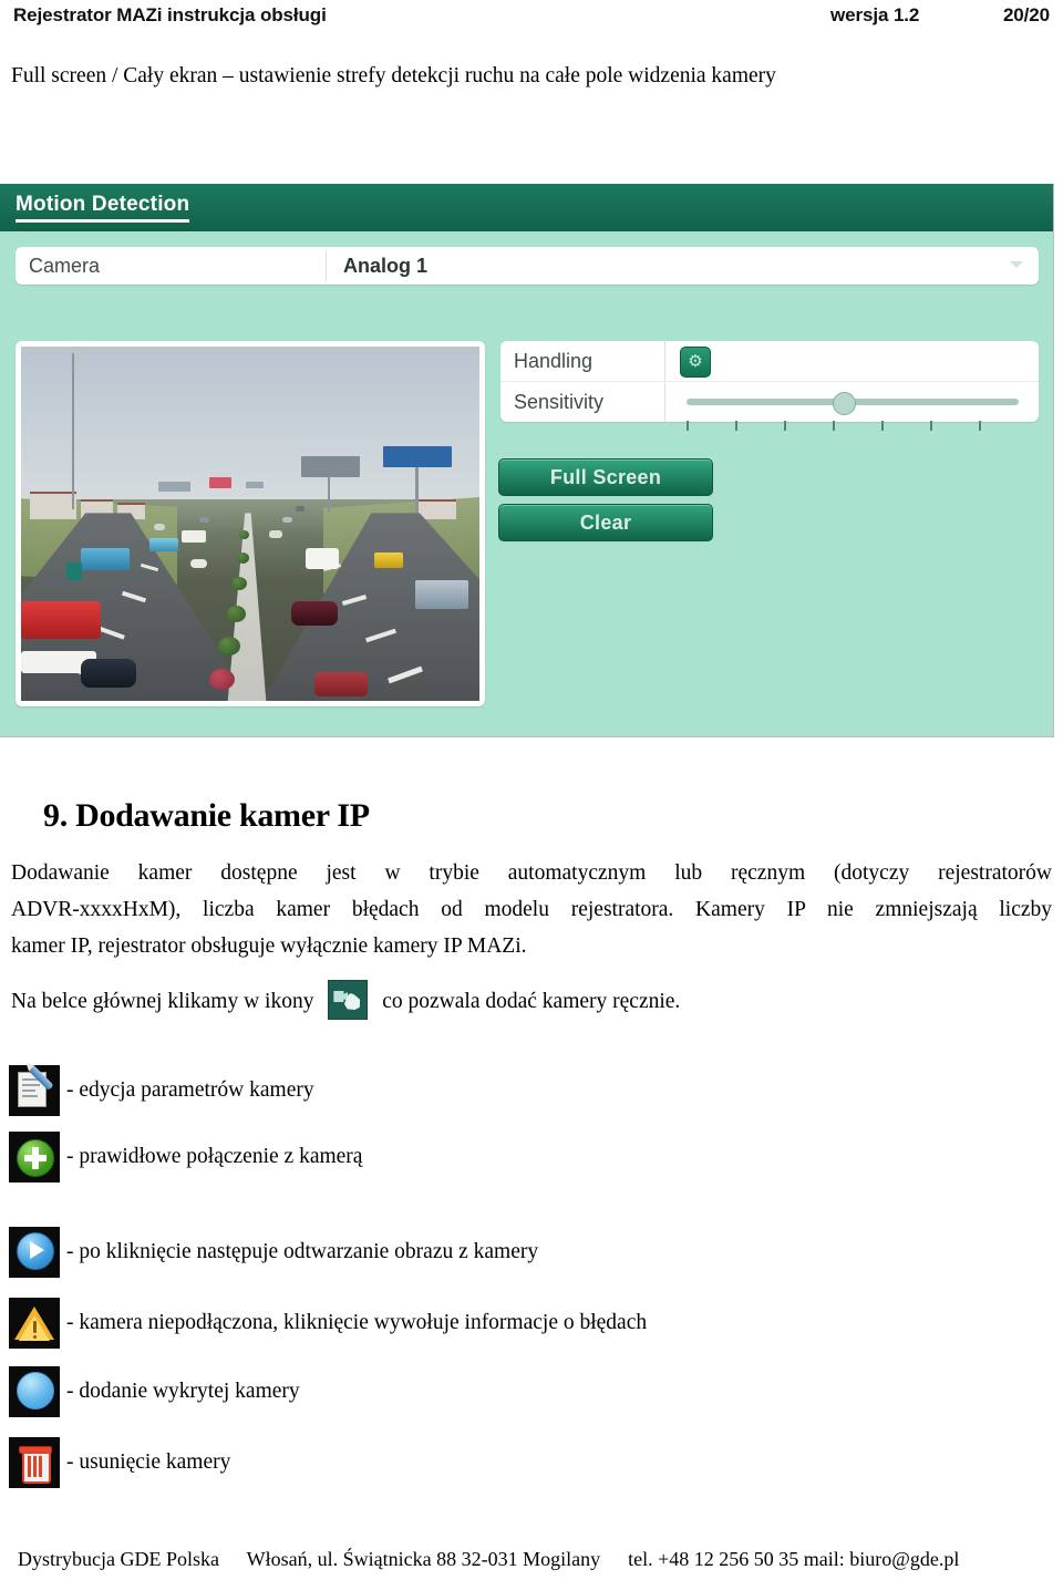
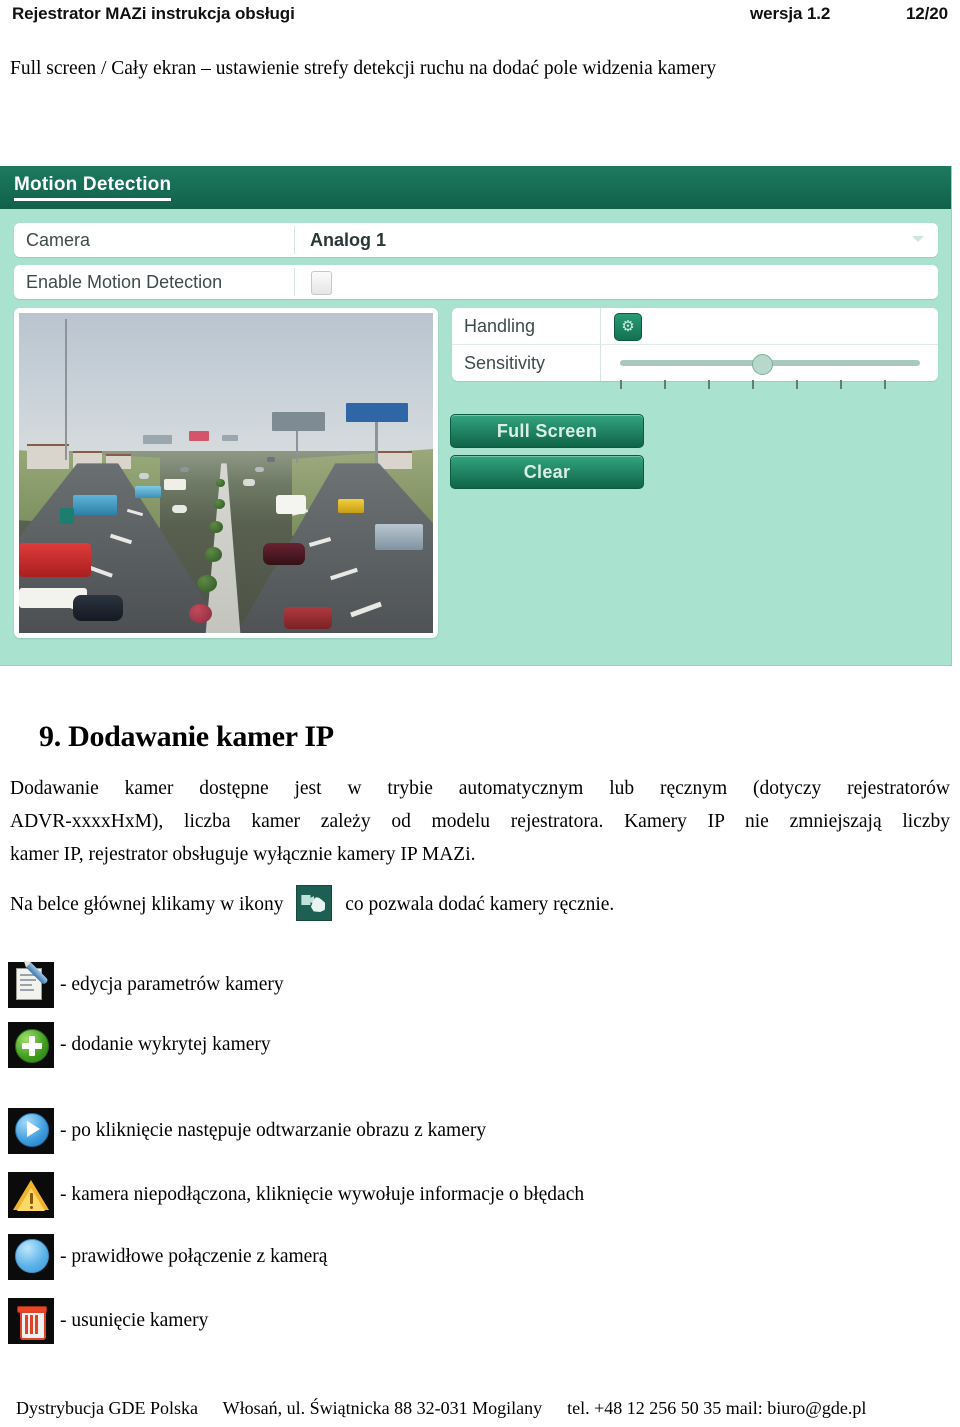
  Rejestrator MAZi instrukcja obsługi
  wersja 1.2
- 20/20
+ 12/20
- Full screen / Cały ekran – ustawienie strefy detekcji ruchu na całe pole widzenia kamery
+ Full screen / Cały ekran – ustawienie strefy detekcji ruchu na dodać pole widzenia kamery
  Motion Detection
  Camera
  Analog 1
+ Enable Motion Detection
  Handling
  ⚙
  Sensitivity
  Full Screen
  Clear
  9. Dodawanie kamer IP
  Dodawanie kamer dostępne jest w trybie automatycznym lub ręcznym (dotyczy rejestratorów
- ADVR-xxxxHxM), liczba kamer błędach od modelu rejestratora. Kamery IP nie zmniejszają liczby
+ ADVR-xxxxHxM), liczba kamer zależy od modelu rejestratora. Kamery IP nie zmniejszają liczby
  kamer IP, rejestrator obsługuje wyłącznie kamery IP MAZi.
  Na belce głównej klikamy w ikony co pozwala dodać kamery ręcznie.
  - edycja parametrów kamery
- - prawidłowe połączenie z kamerą
+ - dodanie wykrytej kamery
  - po kliknięcie następuje odtwarzanie obrazu z kamery
  - kamera niepodłączona, kliknięcie wywołuje informacje o błędach
- - dodanie wykrytej kamery
+ - prawidłowe połączenie z kamerą
  - usunięcie kamery
  Dystrybucja GDE Polska Włosań, ul. Świątnicka 88 32-031 Mogilany tel. +48 12 256 50 35 mail: biuro@gde.pl
